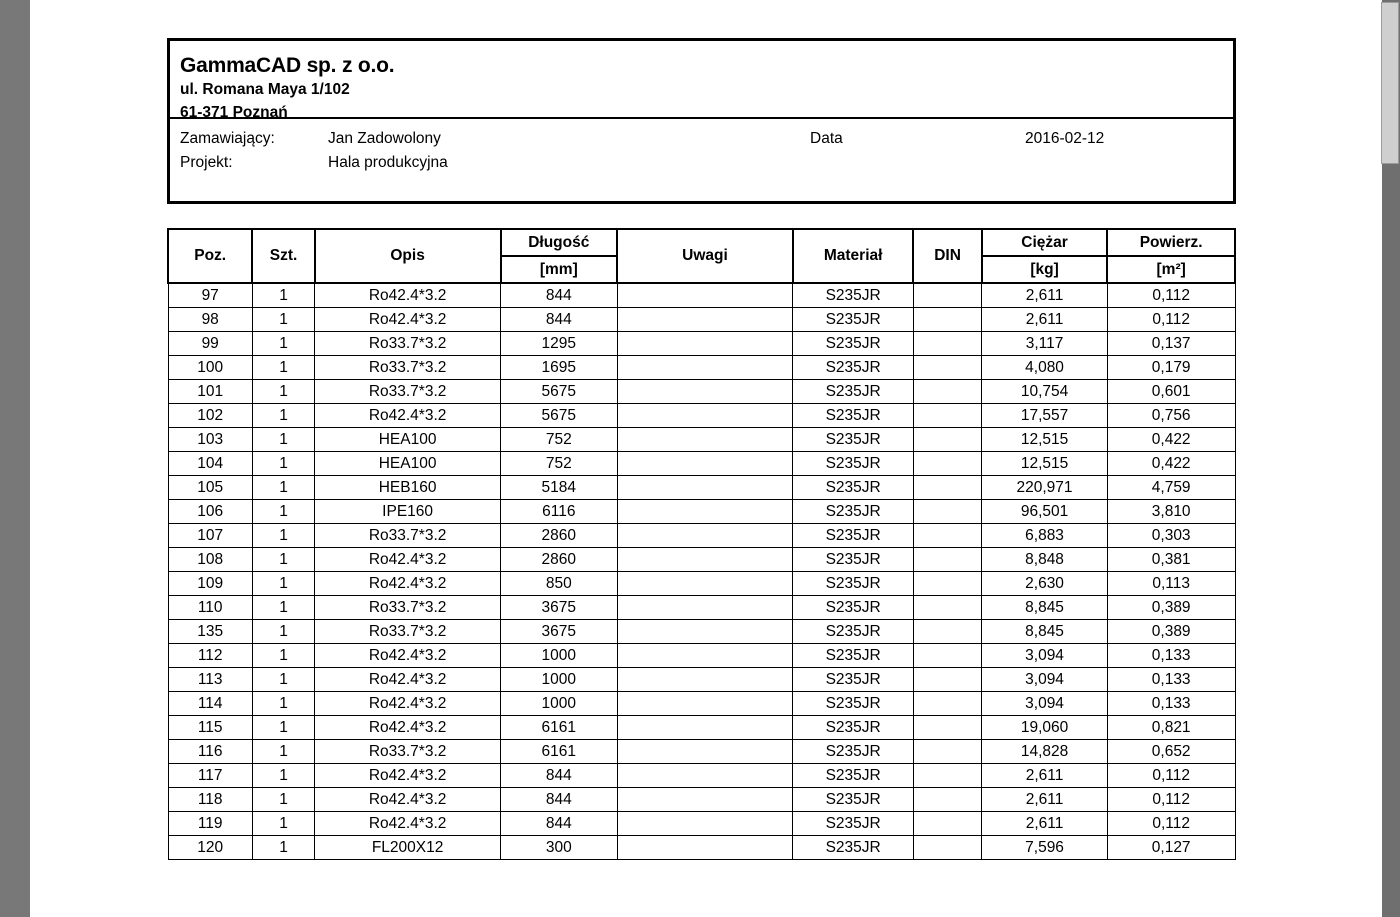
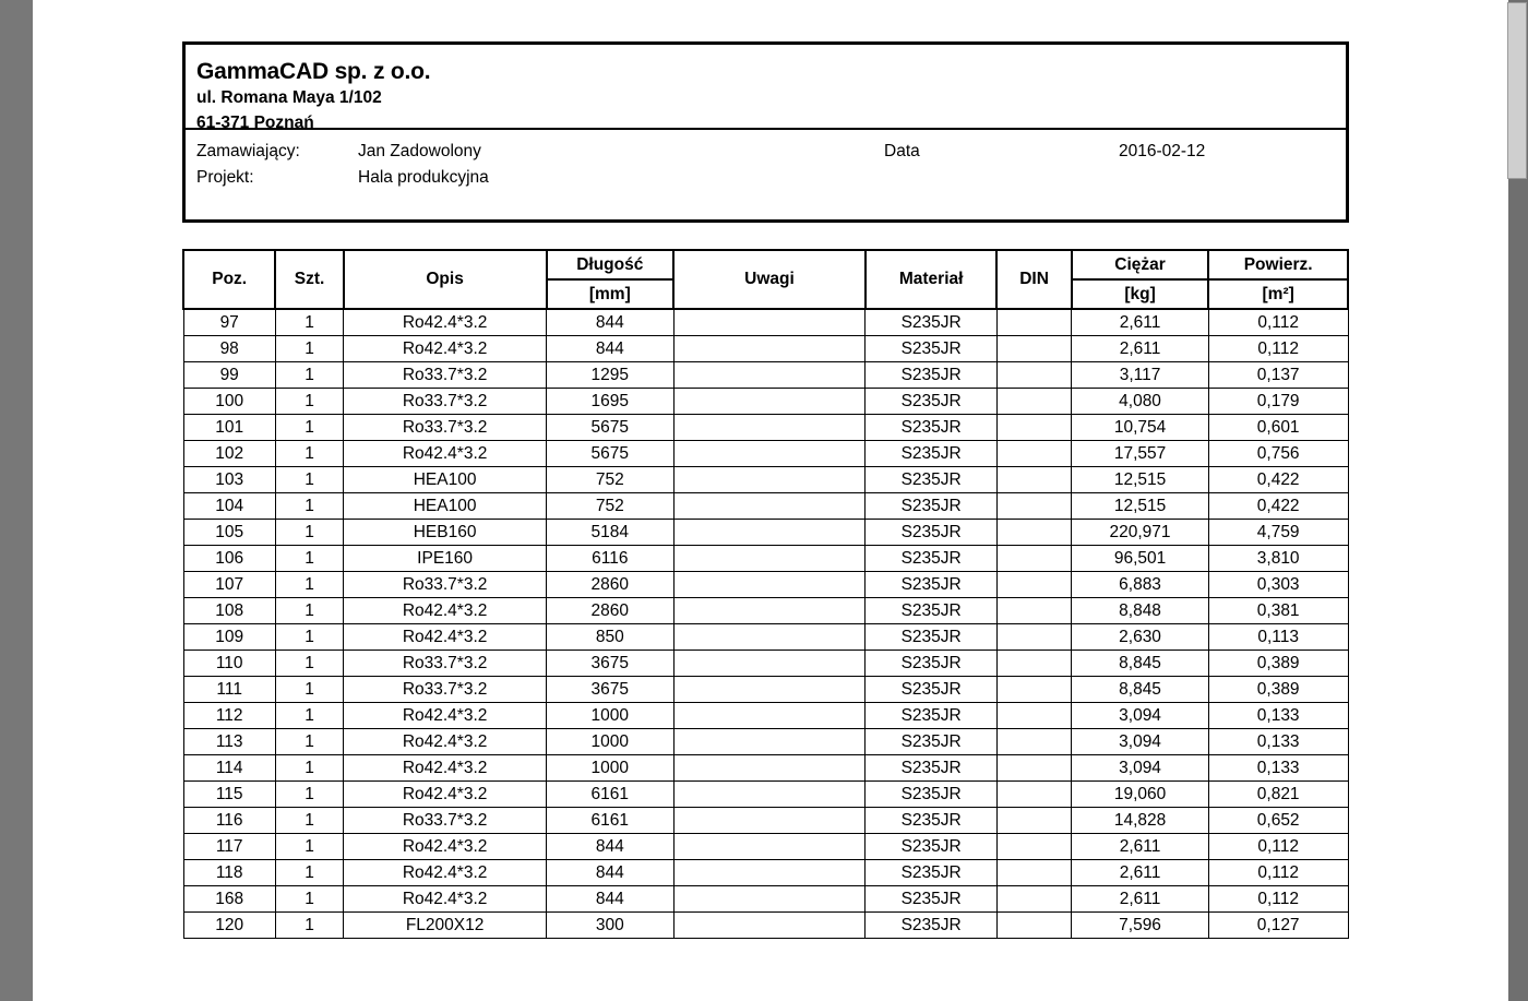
  GammaCAD sp. z o.o.
  ul. Romana Maya 1/102
  61-371 Poznań
  Zamawiający:
  Jan Zadowolony
  Projekt:
  Hala produkcyjna
  Data
  2016-02-12
  Poz.	Szt.	Opis	Długość	Uwagi	Materiał	DIN	Ciężar	Powierz.
  [mm]	[kg]	[m²]
  97	1	Ro42.4*3.2	844		S235JR		2,611	0,112
  98	1	Ro42.4*3.2	844		S235JR		2,611	0,112
  99	1	Ro33.7*3.2	1295		S235JR		3,117	0,137
  100	1	Ro33.7*3.2	1695		S235JR		4,080	0,179
  101	1	Ro33.7*3.2	5675		S235JR		10,754	0,601
  102	1	Ro42.4*3.2	5675		S235JR		17,557	0,756
  103	1	HEA100	752		S235JR		12,515	0,422
  104	1	HEA100	752		S235JR		12,515	0,422
  105	1	HEB160	5184		S235JR		220,971	4,759
  106	1	IPE160	6116		S235JR		96,501	3,810
  107	1	Ro33.7*3.2	2860		S235JR		6,883	0,303
  108	1	Ro42.4*3.2	2860		S235JR		8,848	0,381
  109	1	Ro42.4*3.2	850		S235JR		2,630	0,113
  110	1	Ro33.7*3.2	3675		S235JR		8,845	0,389
- 135	1	Ro33.7*3.2	3675		S235JR		8,845	0,389
+ 111	1	Ro33.7*3.2	3675		S235JR		8,845	0,389
  112	1	Ro42.4*3.2	1000		S235JR		3,094	0,133
  113	1	Ro42.4*3.2	1000		S235JR		3,094	0,133
  114	1	Ro42.4*3.2	1000		S235JR		3,094	0,133
  115	1	Ro42.4*3.2	6161		S235JR		19,060	0,821
  116	1	Ro33.7*3.2	6161		S235JR		14,828	0,652
  117	1	Ro42.4*3.2	844		S235JR		2,611	0,112
  118	1	Ro42.4*3.2	844		S235JR		2,611	0,112
- 119	1	Ro42.4*3.2	844		S235JR		2,611	0,112
+ 168	1	Ro42.4*3.2	844		S235JR		2,611	0,112
  120	1	FL200X12	300		S235JR		7,596	0,127
